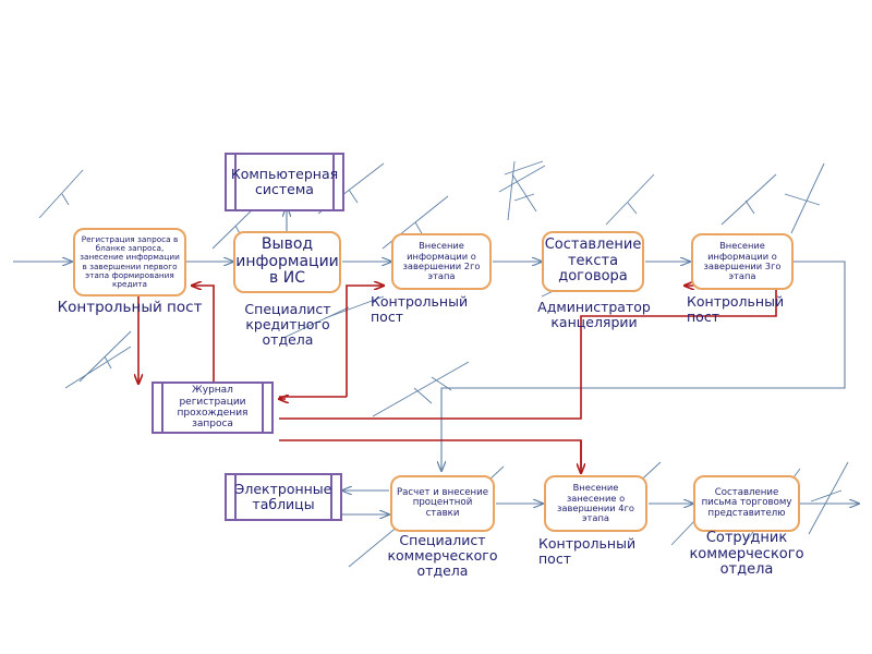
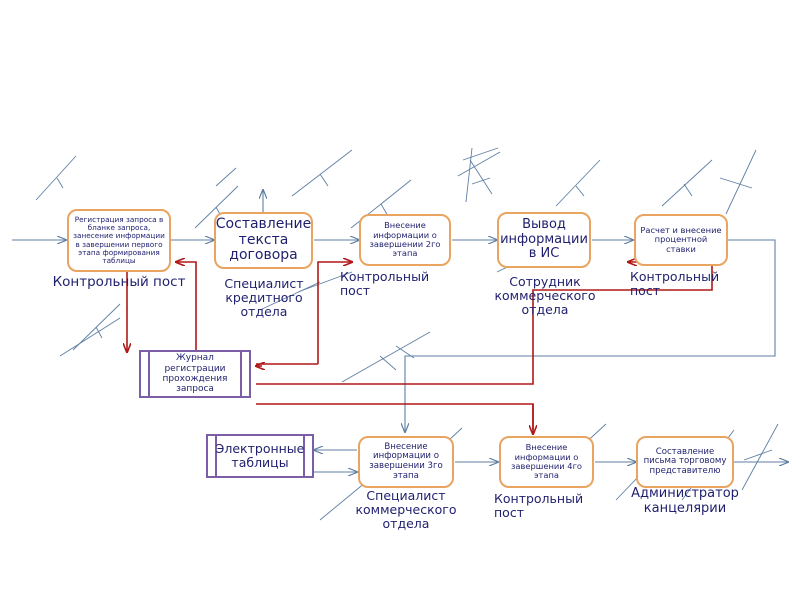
- Компьютерная система
- Регистрация запроса в бланке запроса, занесение информации в завершении первого этапа формирования кредита
+ Регистрация запроса в бланке запроса, занесение информации в завершении первого этапа формирования таблицы
  Контрольный пост
- Вывод информации в ИС
+ Составление текста договора
  Специалист кредитного отдела
  Внесение информации о завершении 2го этапа
  Контрольный пост
- Составление текста договора
+ Вывод информации в ИС
- Администратор канцелярии
+ Сотрудник коммерческого отдела
- Внесение информации о завершении 3го этапа
+ Расчет и внесение процентной ставки
  Контрольный пост
  Журнал регистрации прохождения запроса
  Электронные таблицы
- Расчет и внесение процентной ставки
+ Внесение информации о завершении 3го этапа
  Специалист коммерческого отдела
- Внесение занесение о завершении 4го этапа
+ Внесение информации о завершении 4го этапа
  Контрольный пост
  Составление письма торговому представителю
- Сотрудник коммерческого отдела
+ Администратор канцелярии
